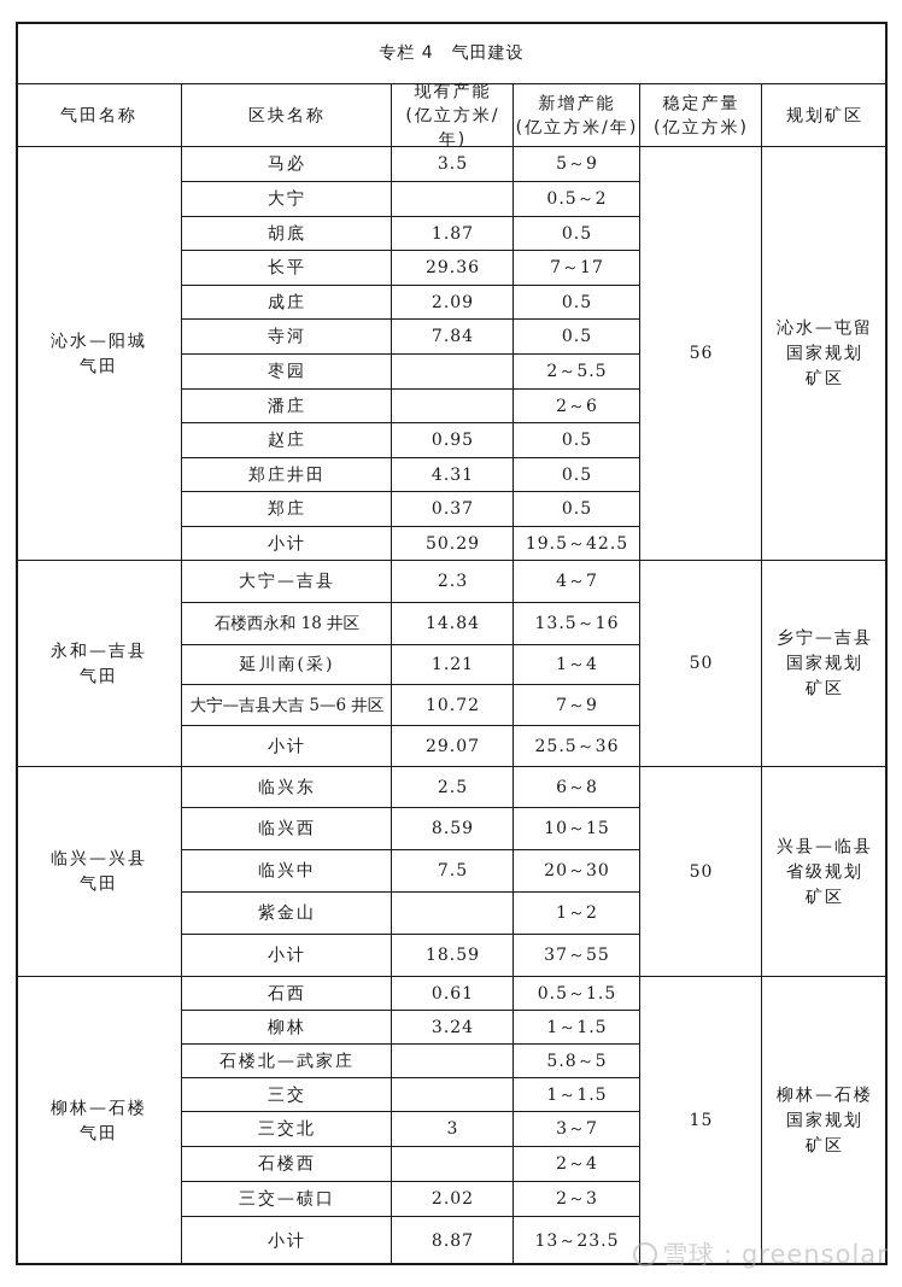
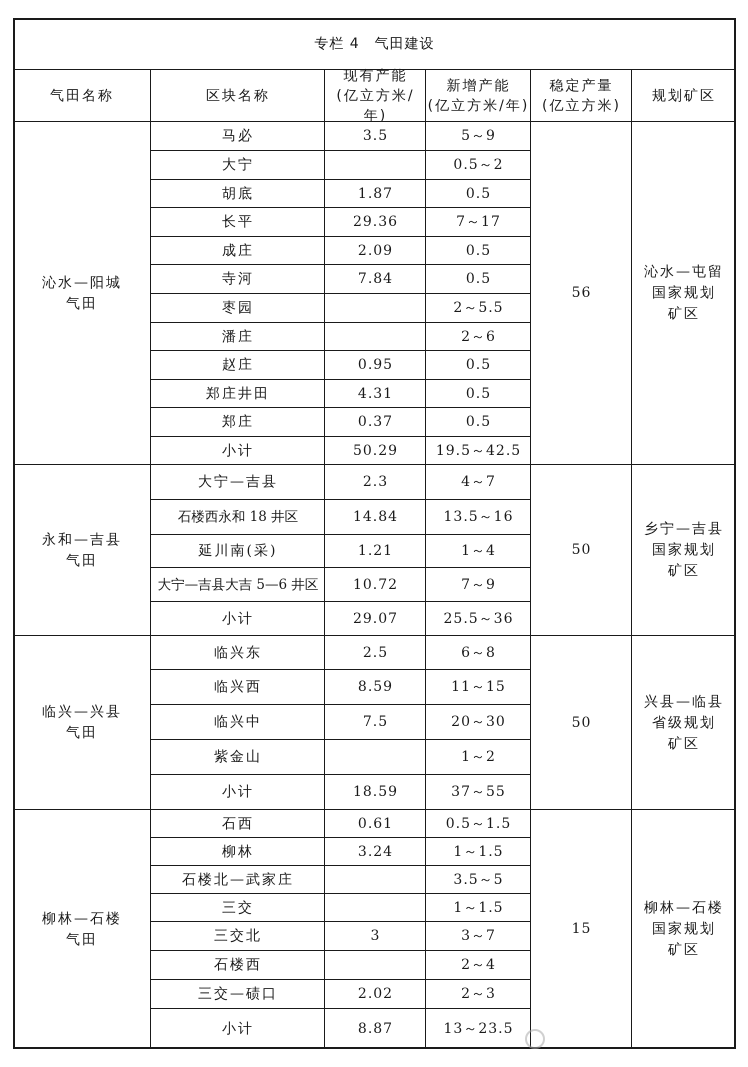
  专栏 4 气田建设
  气田名称
  区块名称
  现有产能
  (亿立方米/年)
  新增产能
  (亿立方米/年)
  稳定产量
  (亿立方米)
  规划矿区
  沁水—阳城
  气田
  56
  沁水—屯留
  国家规划
  矿区
  马必
  3.5
  5～9
  大宁
  0.5～2
  胡底
  1.87
  0.5
  长平
  29.36
  7～17
  成庄
  2.09
  0.5
  寺河
  7.84
  0.5
  枣园
  2～5.5
  潘庄
  2～6
  赵庄
  0.95
  0.5
  郑庄井田
  4.31
  0.5
  郑庄
  0.37
  0.5
  小计
  50.29
  19.5～42.5
  永和—吉县
  气田
  50
  乡宁—吉县
  国家规划
  矿区
  大宁—吉县
  2.3
  4～7
  石楼西永和 18 井区
  14.84
  13.5～16
  延川南(采)
  1.21
  1～4
  大宁—吉县大吉 5—6 井区
  10.72
  7～9
  小计
  29.07
  25.5～36
  临兴—兴县
  气田
  50
  兴县—临县
  省级规划
  矿区
  临兴东
  2.5
  6～8
  临兴西
  8.59
- 10～15
+ 11～15
  临兴中
  7.5
  20～30
  紫金山
  1～2
  小计
  18.59
  37～55
  柳林—石楼
  气田
  15
  柳林—石楼
  国家规划
  矿区
  石西
  0.61
  0.5～1.5
  柳林
  3.24
  1～1.5
  石楼北—武家庄
- 5.8～5
+ 3.5～5
  三交
  1～1.5
  三交北
  3
  3～7
  石楼西
  2～4
  三交—碛口
  2.02
  2～3
  小计
  8.87
  13～23.5
- 雪球：greensolar
